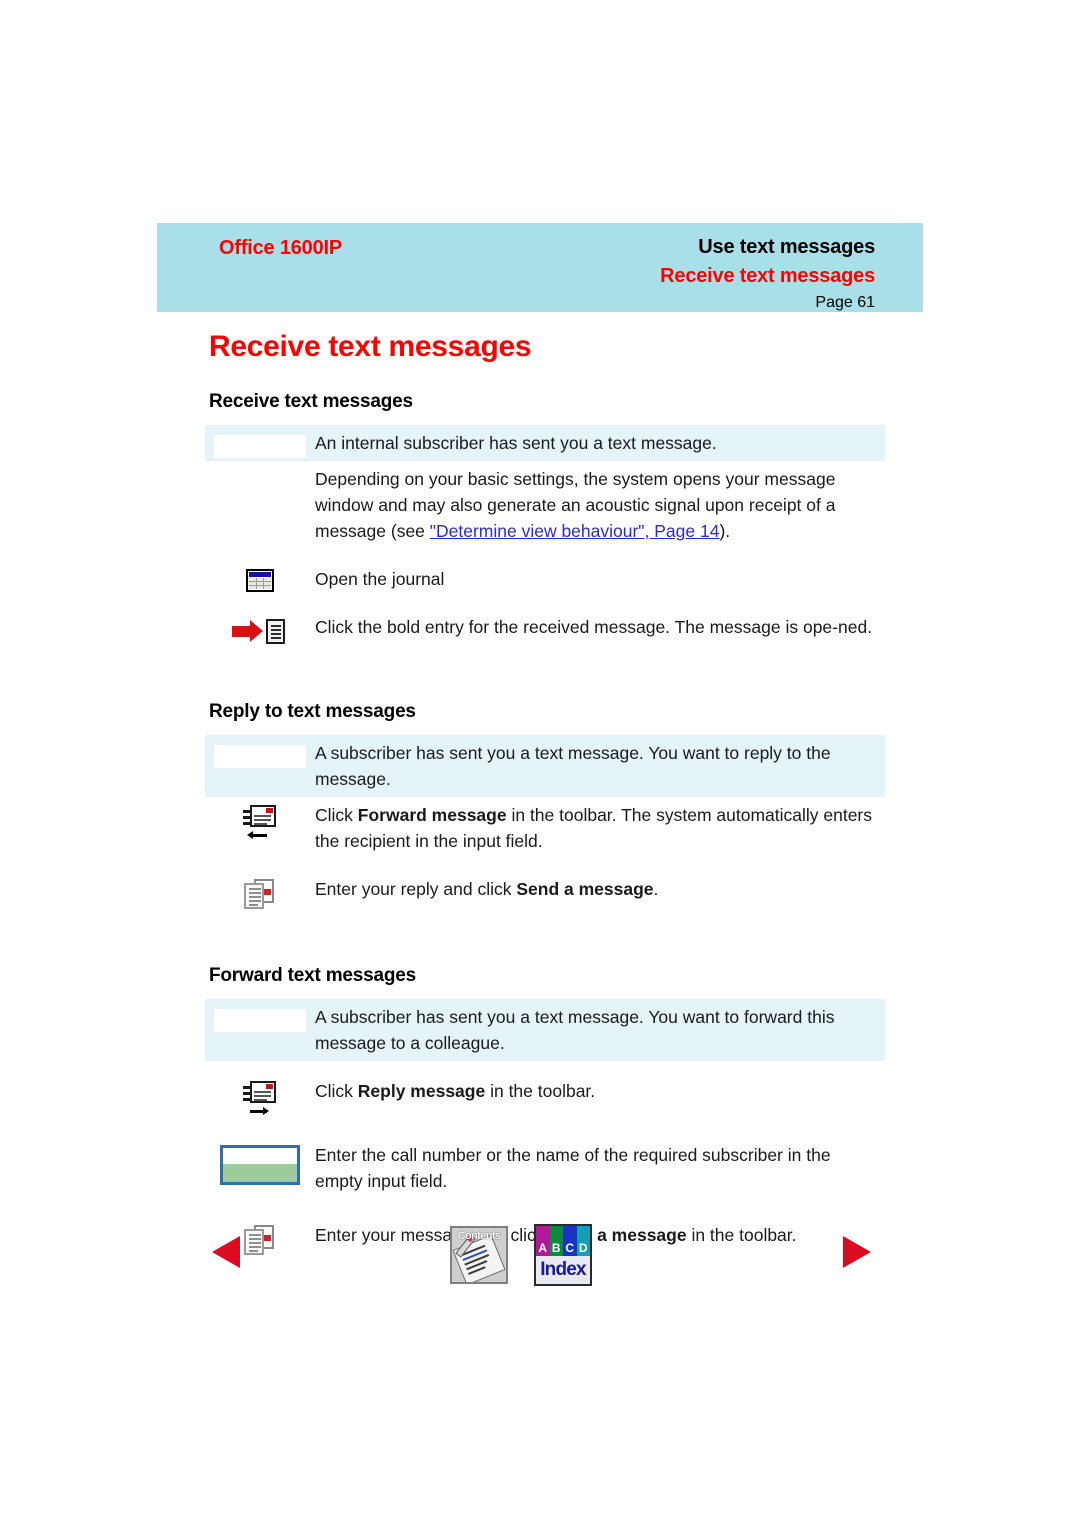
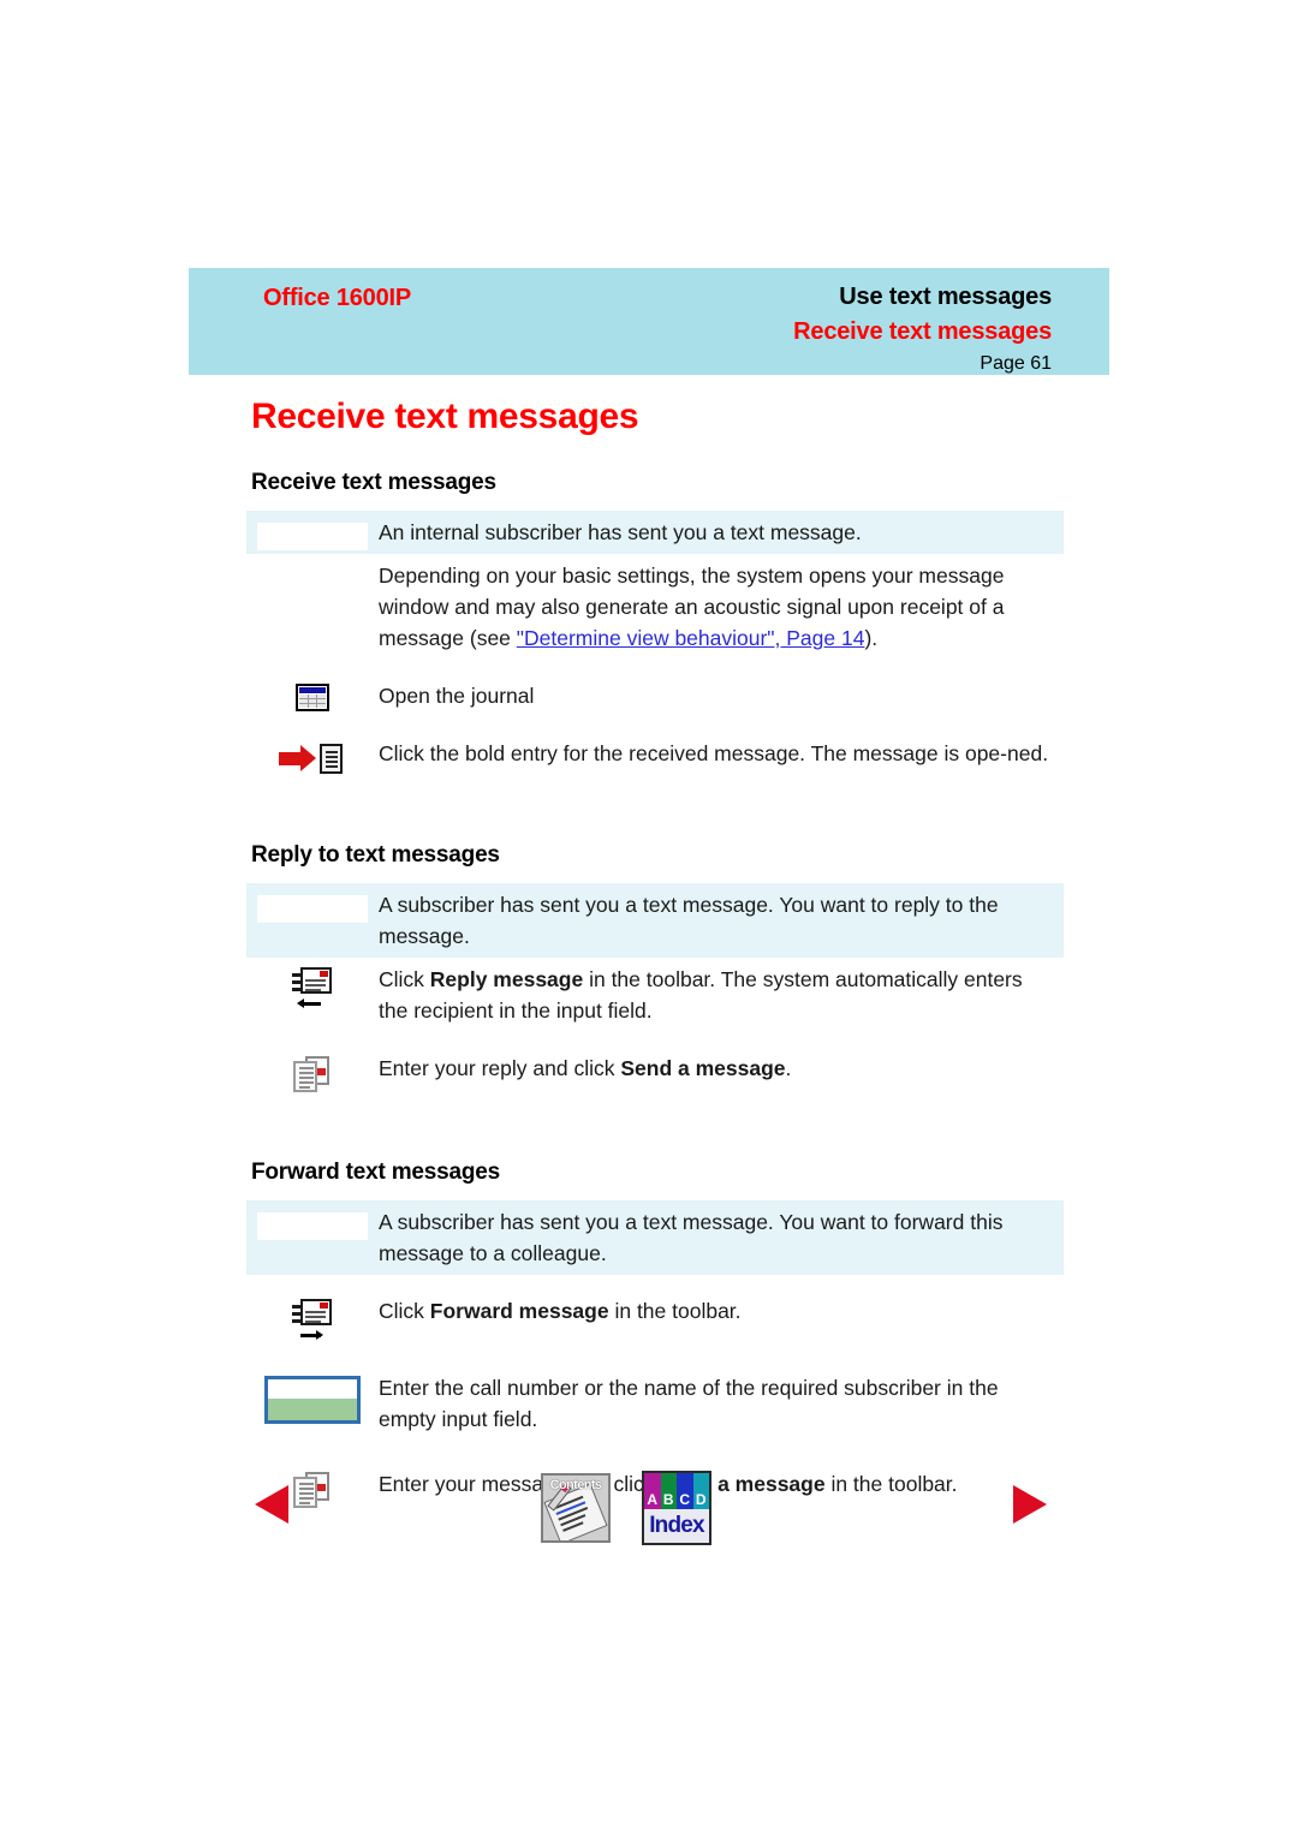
  Office 1600IP
  Use text messages
  Receive text messages
  Page 61
  Receive text messages
  Receive text messages
  An internal subscriber has sent you a text message.
  Depending on your basic settings, the system opens your message window and may also generate an acoustic signal upon receipt of a message (see "Determine view behaviour", Page 14).
  Open the journal
  Click the bold entry for the received message. The message is ope-ned.
  Reply to text messages
  A subscriber has sent you a text message. You want to reply to the message.
- Click Forward message in the toolbar. The system automatically enters the recipient in the input field.
+ Click Reply message in the toolbar. The system automatically enters the recipient in the input field.
  Enter your reply and click Send a message.
  Forward text messages
  A subscriber has sent you a text message. You want to forward this message to a colleague.
- Click Reply message in the toolbar.
+ Click Forward message in the toolbar.
  Enter the call number or the name of the required subscriber in the empty input field.
  Enter your messa clic a message in the toolbar.
  Contents
  A
  B
  C
  D
  Index
